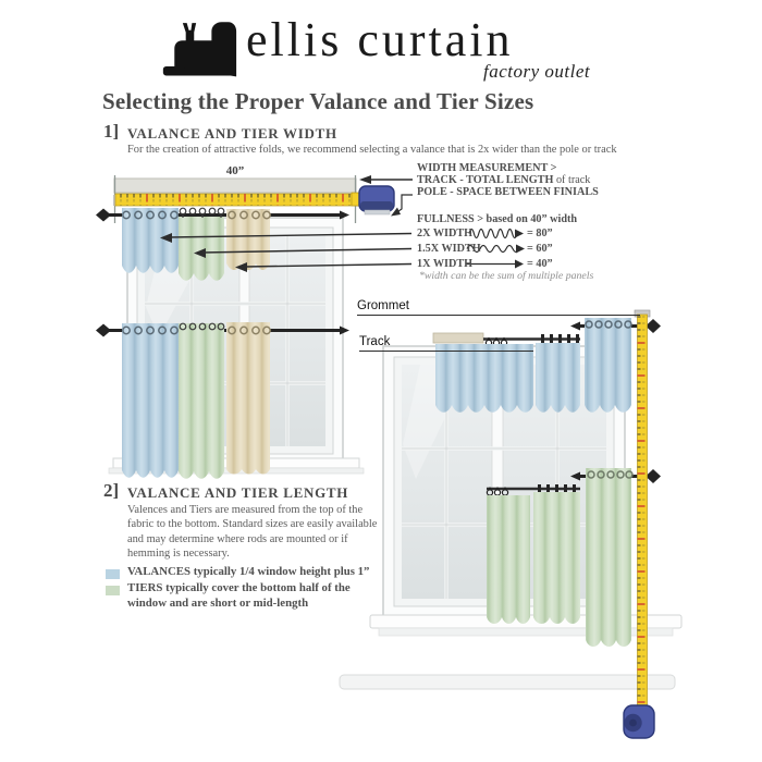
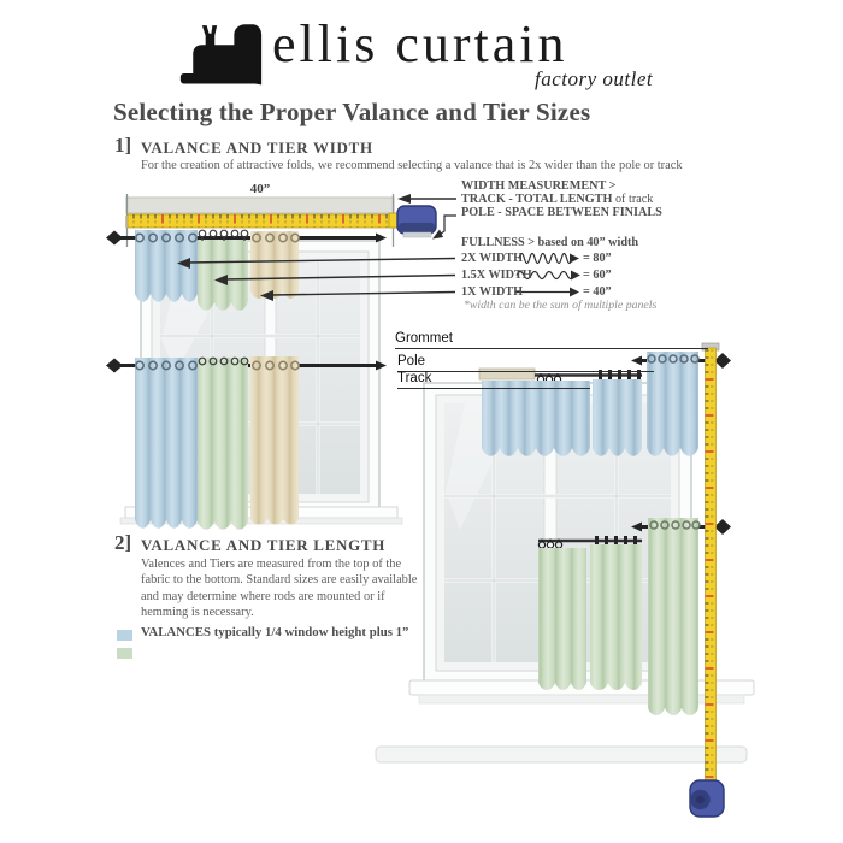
  ellis curtain
  factory outlet
  Selecting the Proper Valance and Tier Sizes
  1]
  VALANCE AND TIER WIDTH
  For the creation of attractive folds, we recommend selecting a valance that is 2x wider than the pole or track
  40”
  WIDTH MEASUREMENT >
  TRACK - TOTAL LENGTH of track
  POLE - SPACE BETWEEN FINIALS
  FULLNESS > based on 40” width
  2X WIDTH
  = 80”
  1.5X WIDTH
  = 60”
  1X WIDTH
  = 40”
  *width can be the sum of multiple panels
  Grommet
+ Pole
  Track
  2]
  VALANCE AND TIER LENGTH
  Valences and Tiers are measured from the top of the fabric to the bottom. Standard sizes are easily available and may determine where rods are mounted or if hemming is necessary.
  VALANCES typically 1/4 window height plus 1”
- TIERS typically cover the bottom half of the window and are short or mid-length
